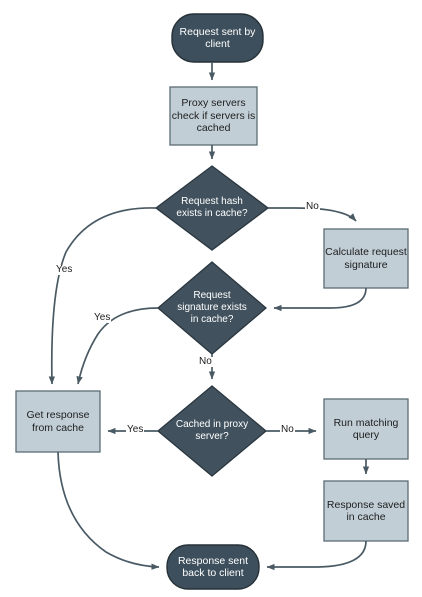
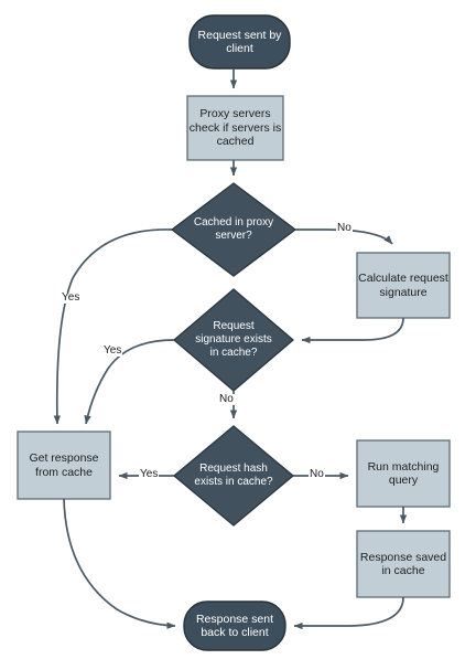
  Request sent by client
  Proxy servers check if servers is cached
- Request hash exists in cache?
+ Cached in proxy server?
  Calculate request signature
  Request signature exists in cache?
- Cached in proxy server?
+ Request hash exists in cache?
  Get response from cache
  Run matching query
  Response saved in cache
  Response sent back to client
  No
  Yes
  Yes
  No
  Yes
  No
